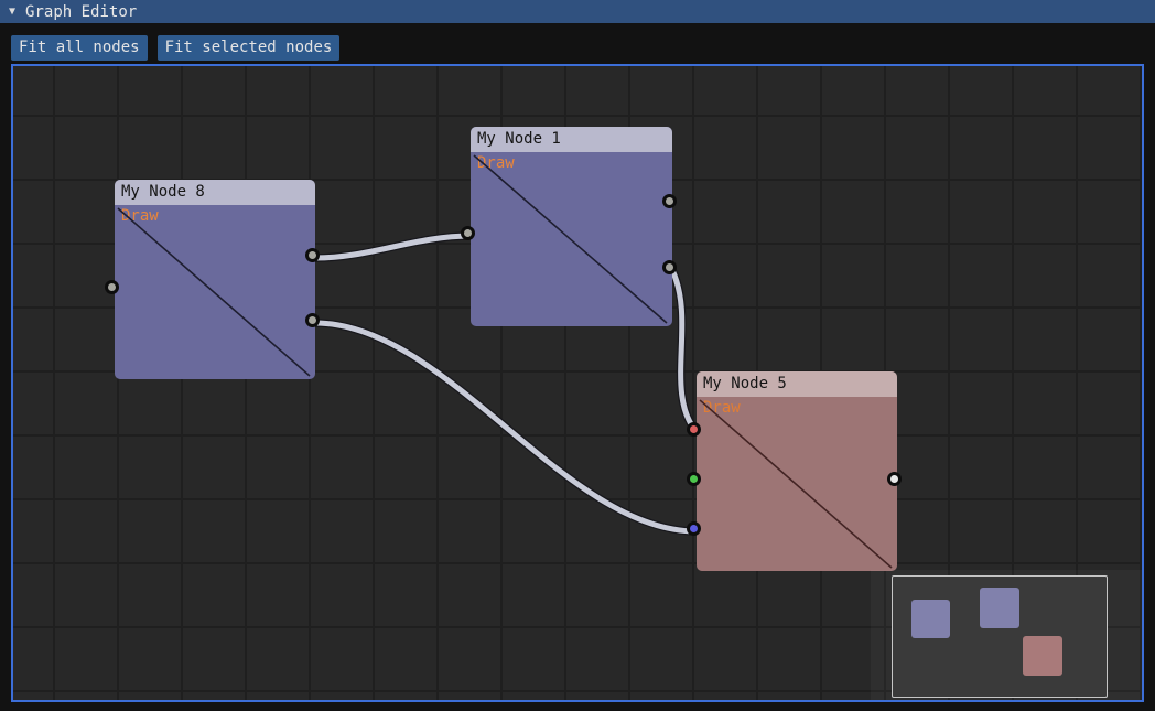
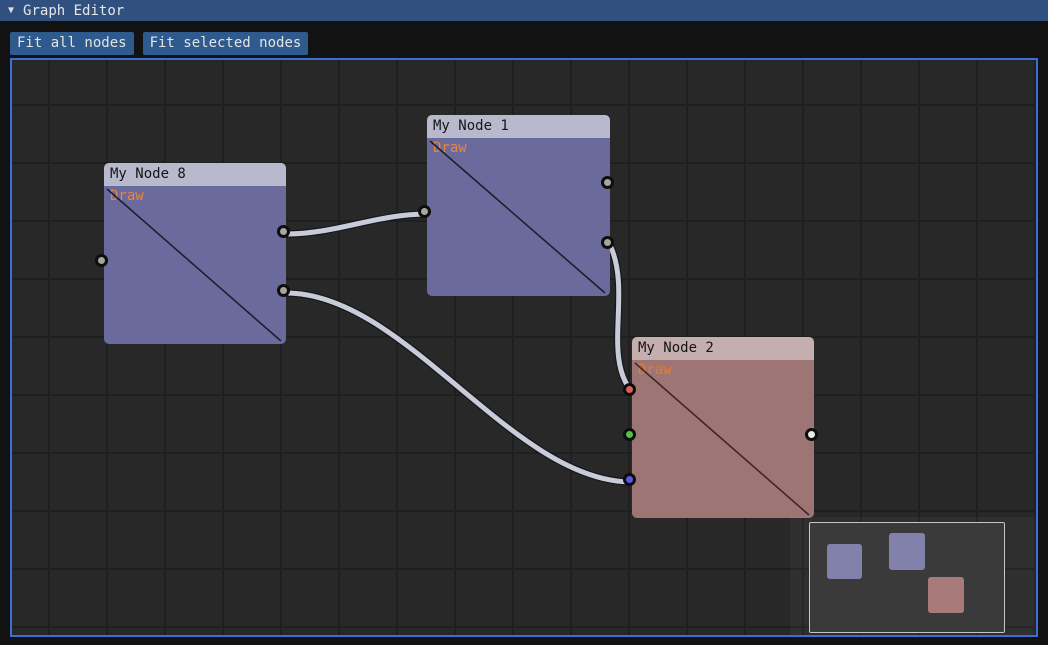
  ▼
  Graph Editor
  Fit all nodes
  Fit selected nodes
  My Node 8
  raw
  My Node 1
  raw
- My Node 5
+ My Node 2
  raw
